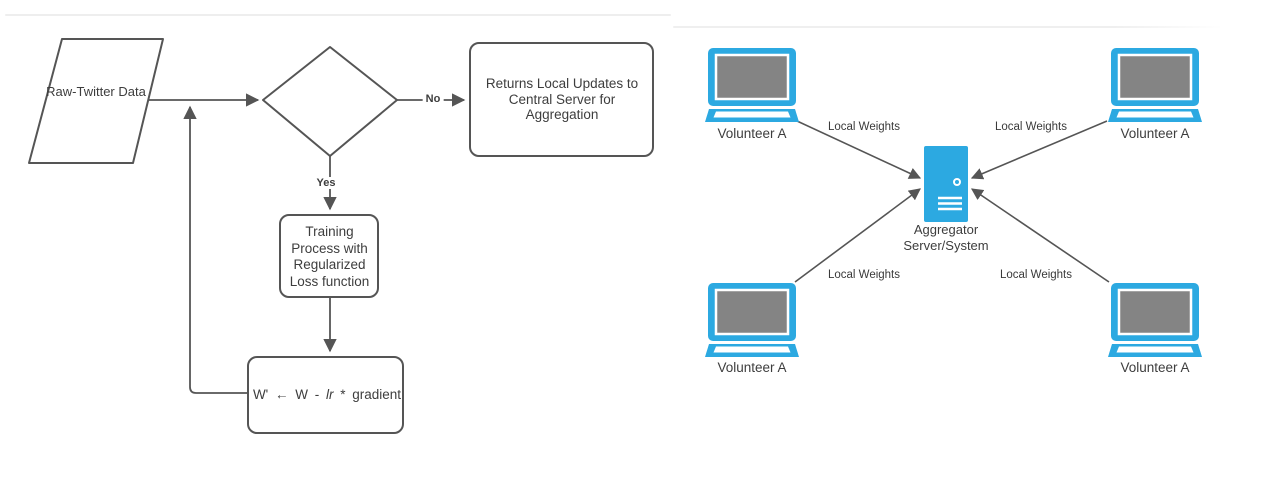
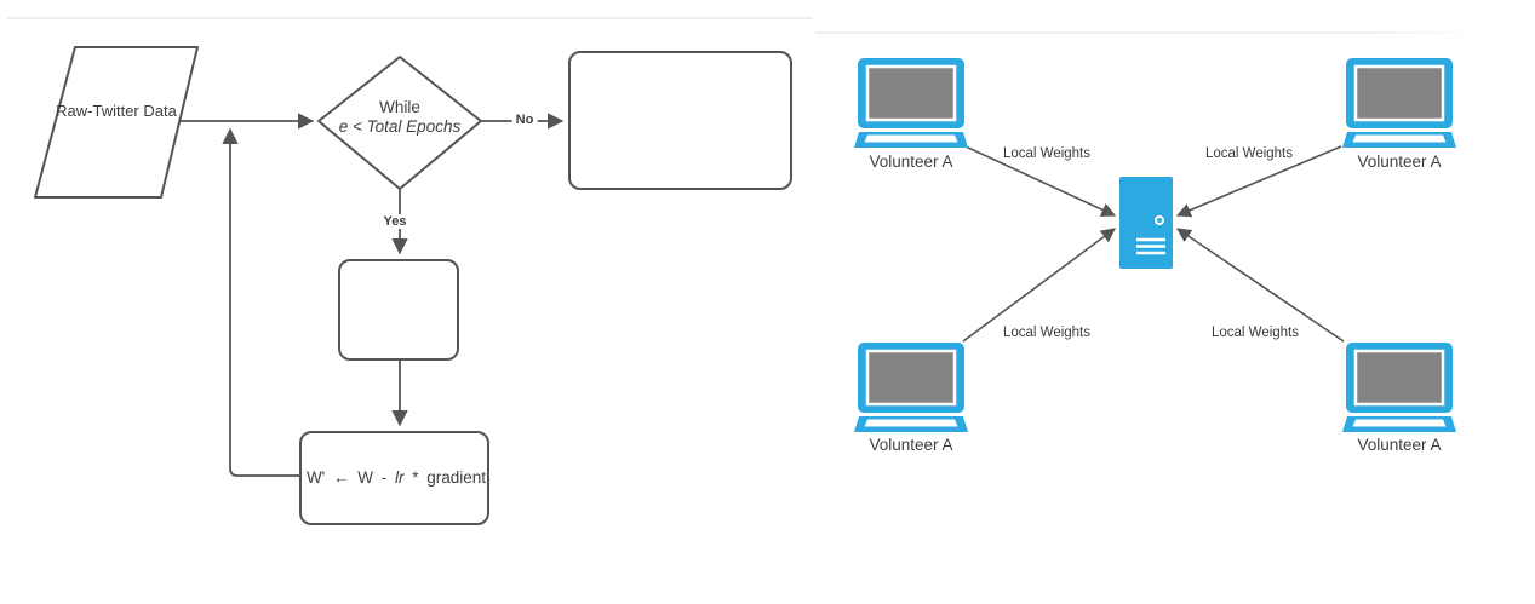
  Raw-Twitter Data
+ While
+ e < Total Epochs
  No
  Yes
- Returns Local Updates to Central Server for Aggregation
- Training Process with Regularized Loss function
  W' ← W - lr * gradient
  Volunteer A
  Volunteer A
  Volunteer A
  Volunteer A
  Local Weights
  Local Weights
  Local Weights
  Local Weights
- Aggregator Server/System
